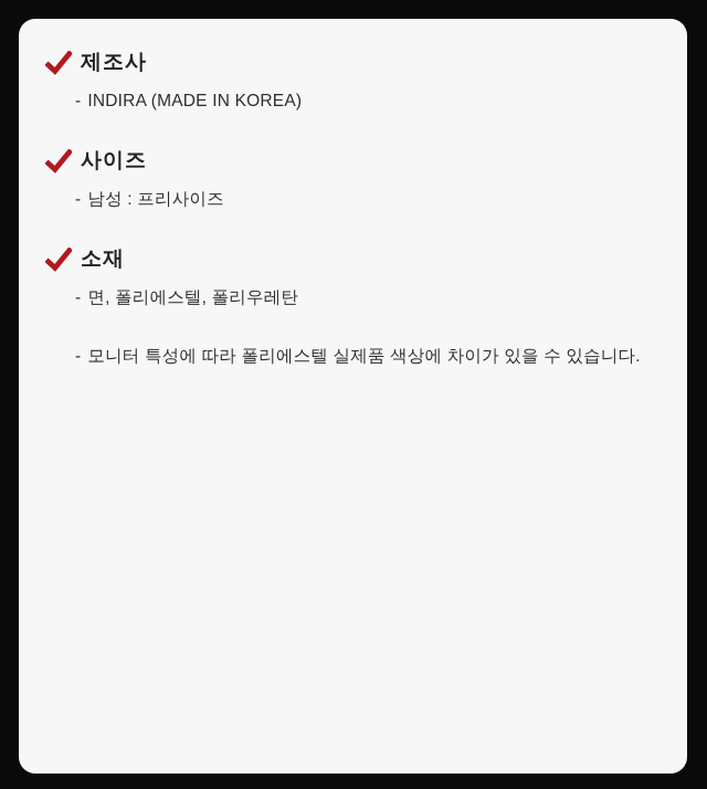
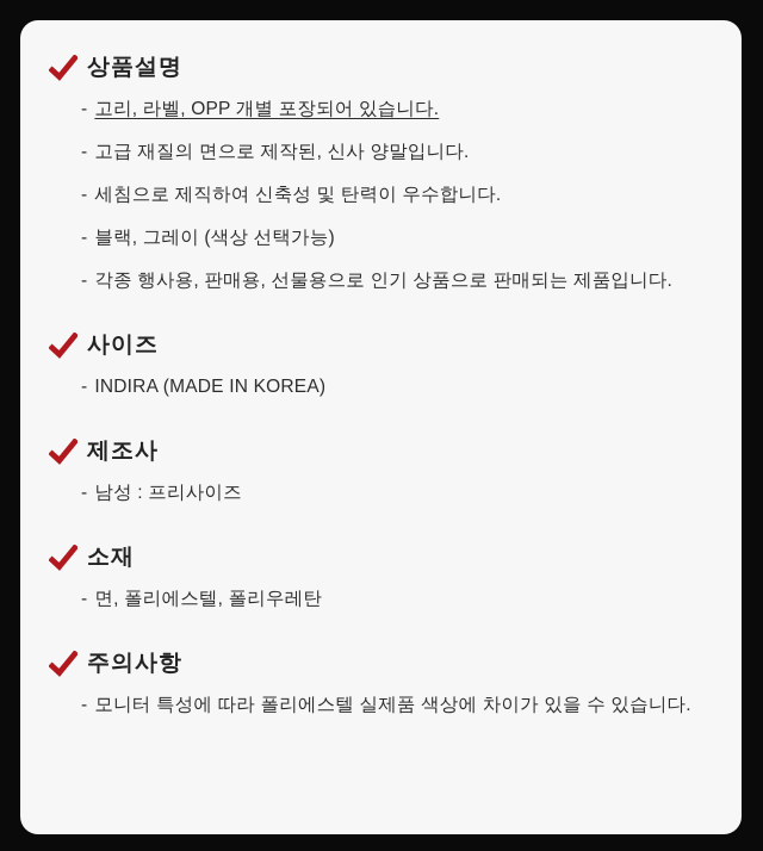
+ 상품설명
+ - 고리, 라벨, OPP 개별 포장되어 있습니다.
+ - 고급 재질의 면으로 제작된, 신사 양말입니다.
+ - 세침으로 제직하여 신축성 및 탄력이 우수합니다.
+ - 블랙, 그레이 (색상 선택가능)
+ - 각종 행사용, 판매용, 선물용으로 인기 상품으로 판매되는 제품입니다.
- 제조사
+ 사이즈
  - INDIRA (MADE IN KOREA)
- 사이즈
+ 제조사
  - 남성 : 프리사이즈
  소재
  - 면, 폴리에스텔, 폴리우레탄
+ 주의사항
  - 모니터 특성에 따라 폴리에스텔 실제품 색상에 차이가 있을 수 있습니다.
